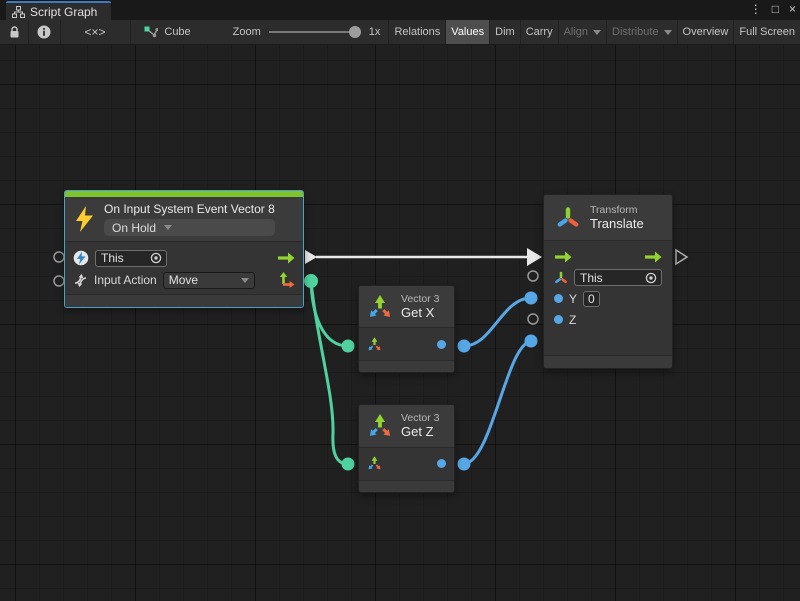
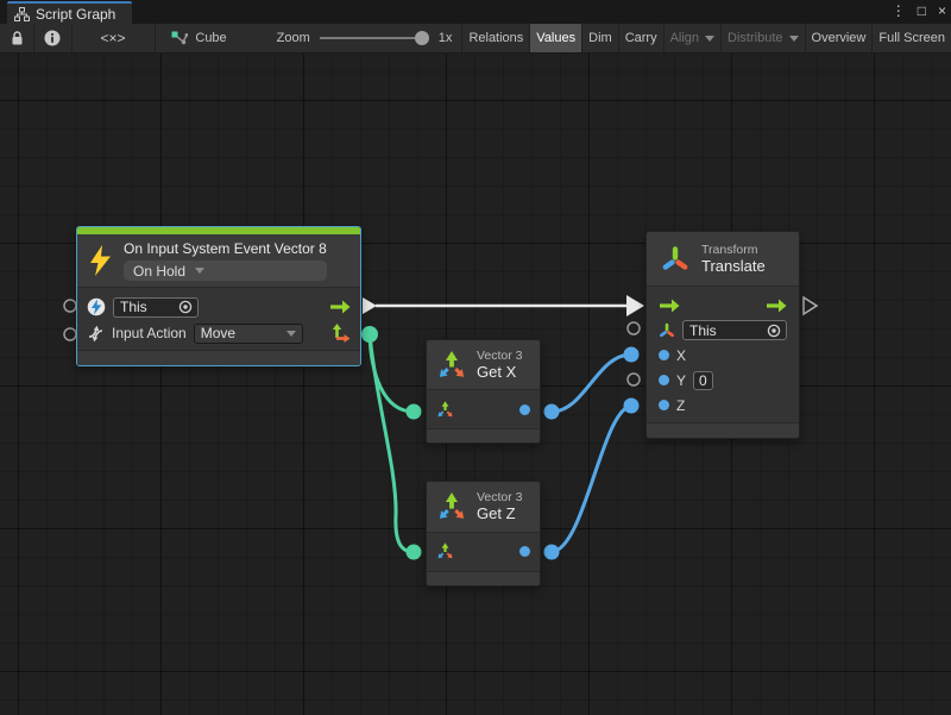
  Script Graph
  ⋮
  □
  ×
  <×>
  Cube
  Zoom
  1x
  Relations
  Values
  Dim
  Carry
  Align
  Distribute
  Overview
  Full Screen
  On Input System Event Vector 8
  On Hold
  This
  Input Action
  Move
  Vector 3
  Get X
  Vector 3
  Get Z
  Transform
  Translate
  This
+ X
  Y
  0
  Z
